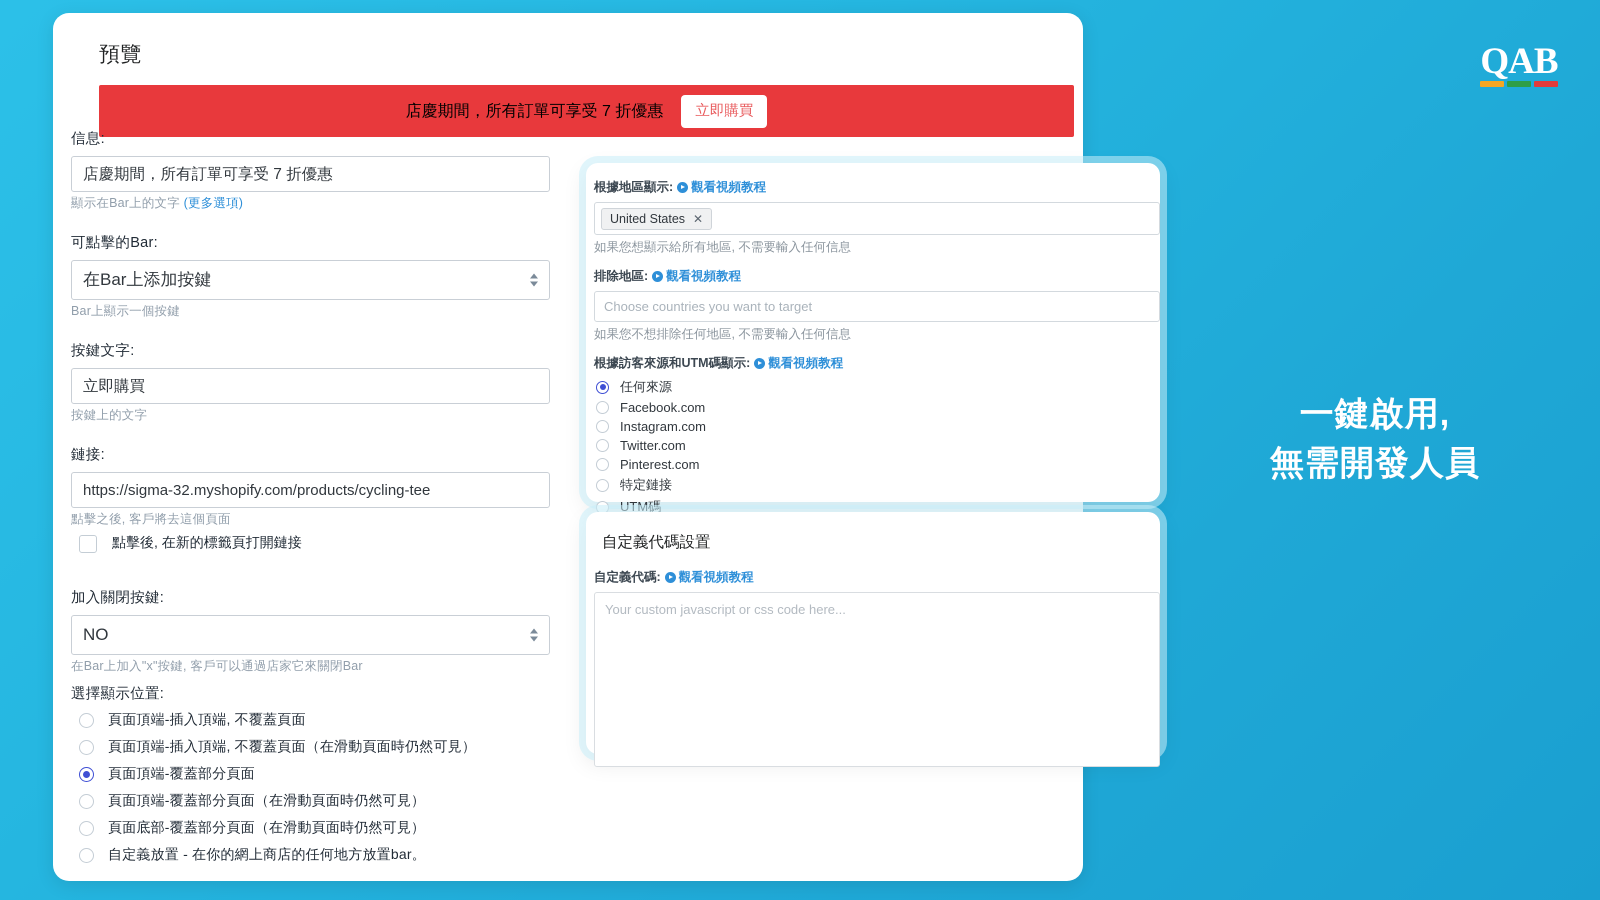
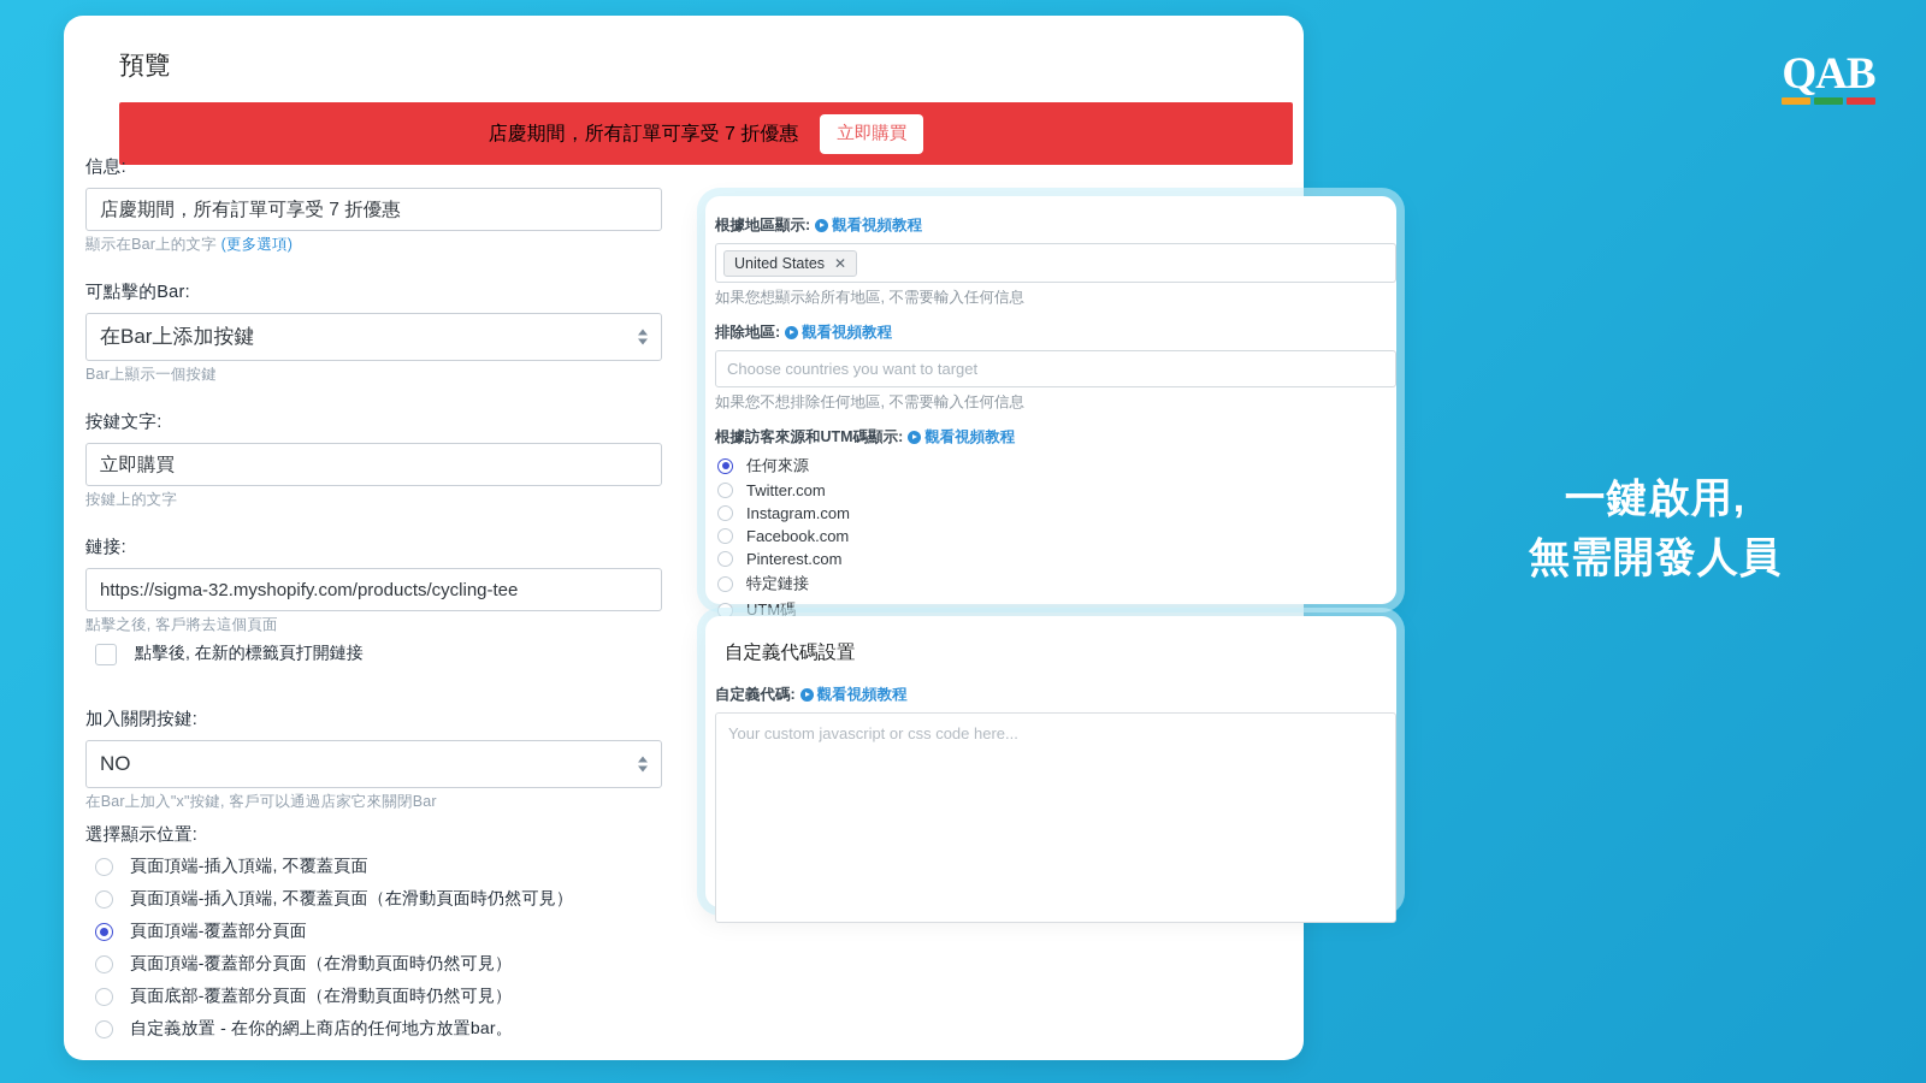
  預覽
  店慶期間，所有訂單可享受 7 折優惠
  立即購買
  信息:
  店慶期間，所有訂單可享受 7 折優惠
  顯示在Bar上的文字 (更多選項)
  可點擊的Bar:
  在Bar上添加按鍵
  Bar上顯示一個按鍵
  按鍵文字:
  立即購買
  按鍵上的文字
  鏈接:
  https://sigma-32.myshopify.com/products/cycling-tee
  點擊之後, 客戶將去這個頁面
  點擊後, 在新的標籤頁打開鏈接
  加入關閉按鍵:
  NO
  在Bar上加入"x"按鍵, 客戶可以通過店家它來關閉Bar
  選擇顯示位置:
  頁面頂端-插入頂端, 不覆蓋頁面
  頁面頂端-插入頂端, 不覆蓋頁面（在滑動頁面時仍然可見）
  頁面頂端-覆蓋部分頁面
  頁面頂端-覆蓋部分頁面（在滑動頁面時仍然可見）
  頁面底部-覆蓋部分頁面（在滑動頁面時仍然可見）
  自定義放置 - 在你的網上商店的任何地方放置bar。
  根據地區顯示:
  觀看視頻教程
  United States
  ✕
  如果您想顯示給所有地區, 不需要輸入任何信息
  排除地區:
  觀看視頻教程
  Choose countries you want to target
  如果您不想排除任何地區, 不需要輸入任何信息
  根據訪客來源和UTM碼顯示:
  觀看視頻教程
  任何來源
- Facebook.com
+ Twitter.com
  Instagram.com
- Twitter.com
+ Facebook.com
  Pinterest.com
  特定鏈接
  UTM碼
  自定義代碼設置
  自定義代碼:
  觀看視頻教程
  Your custom javascript or css code here...
  QAB
  一鍵啟用,
  無需開發人員
